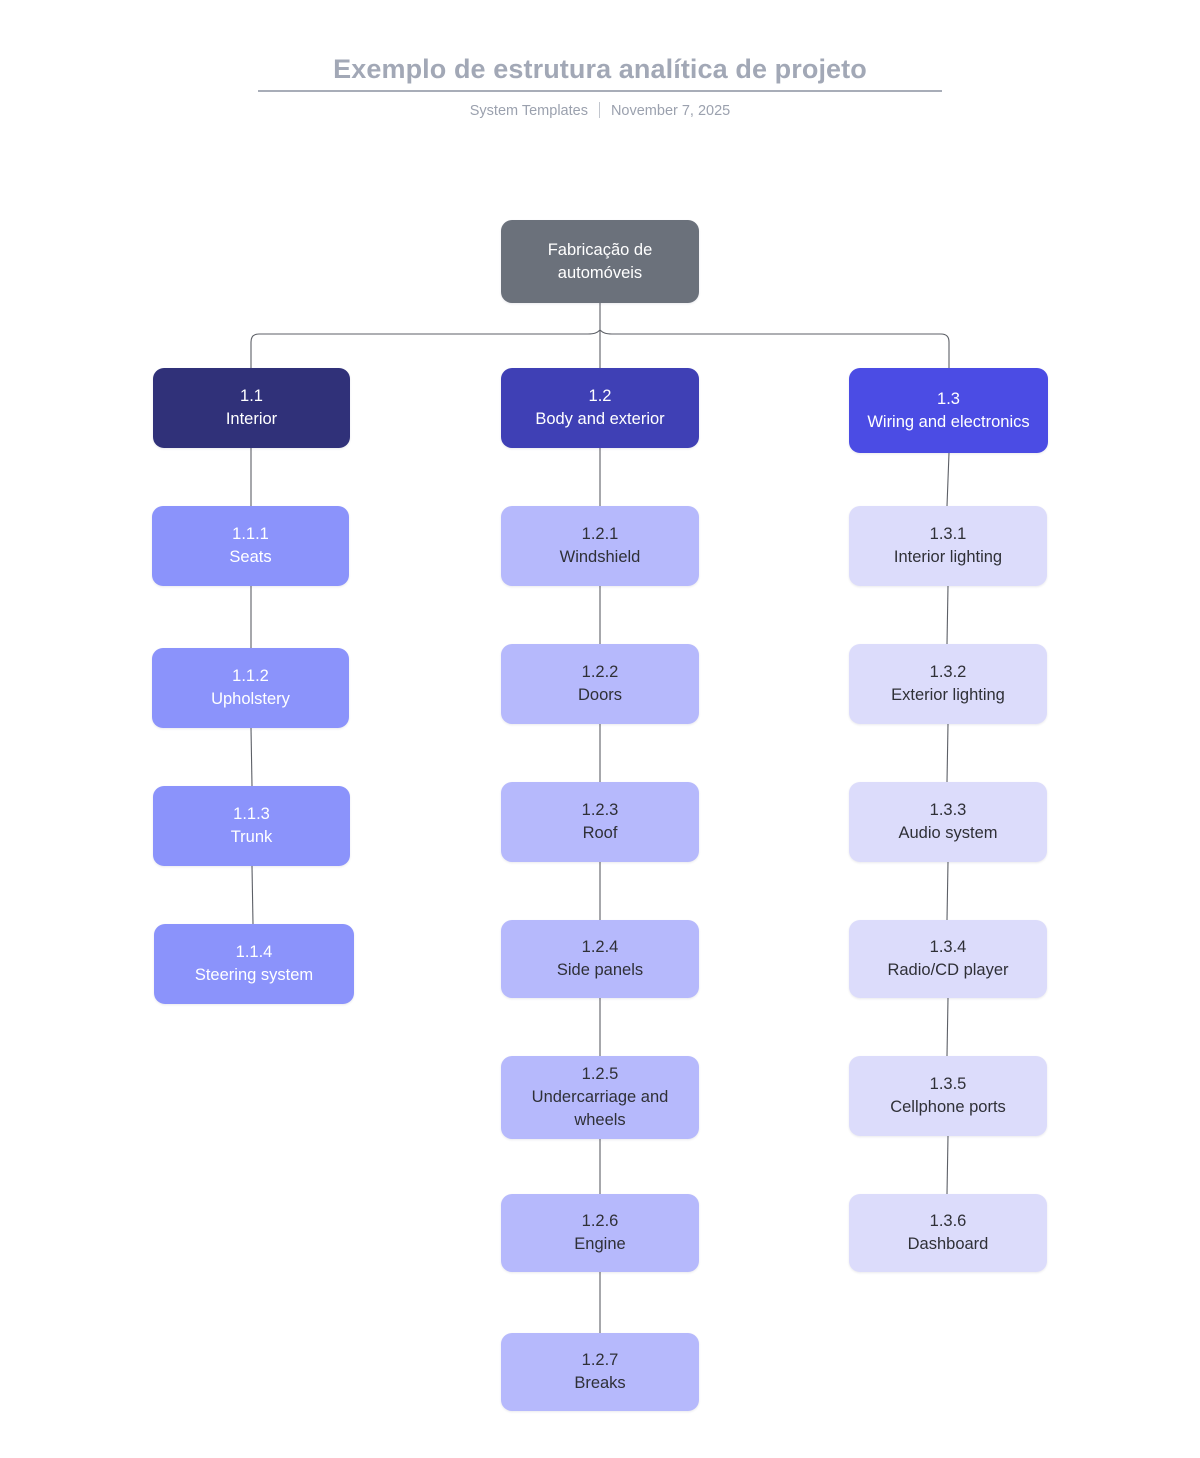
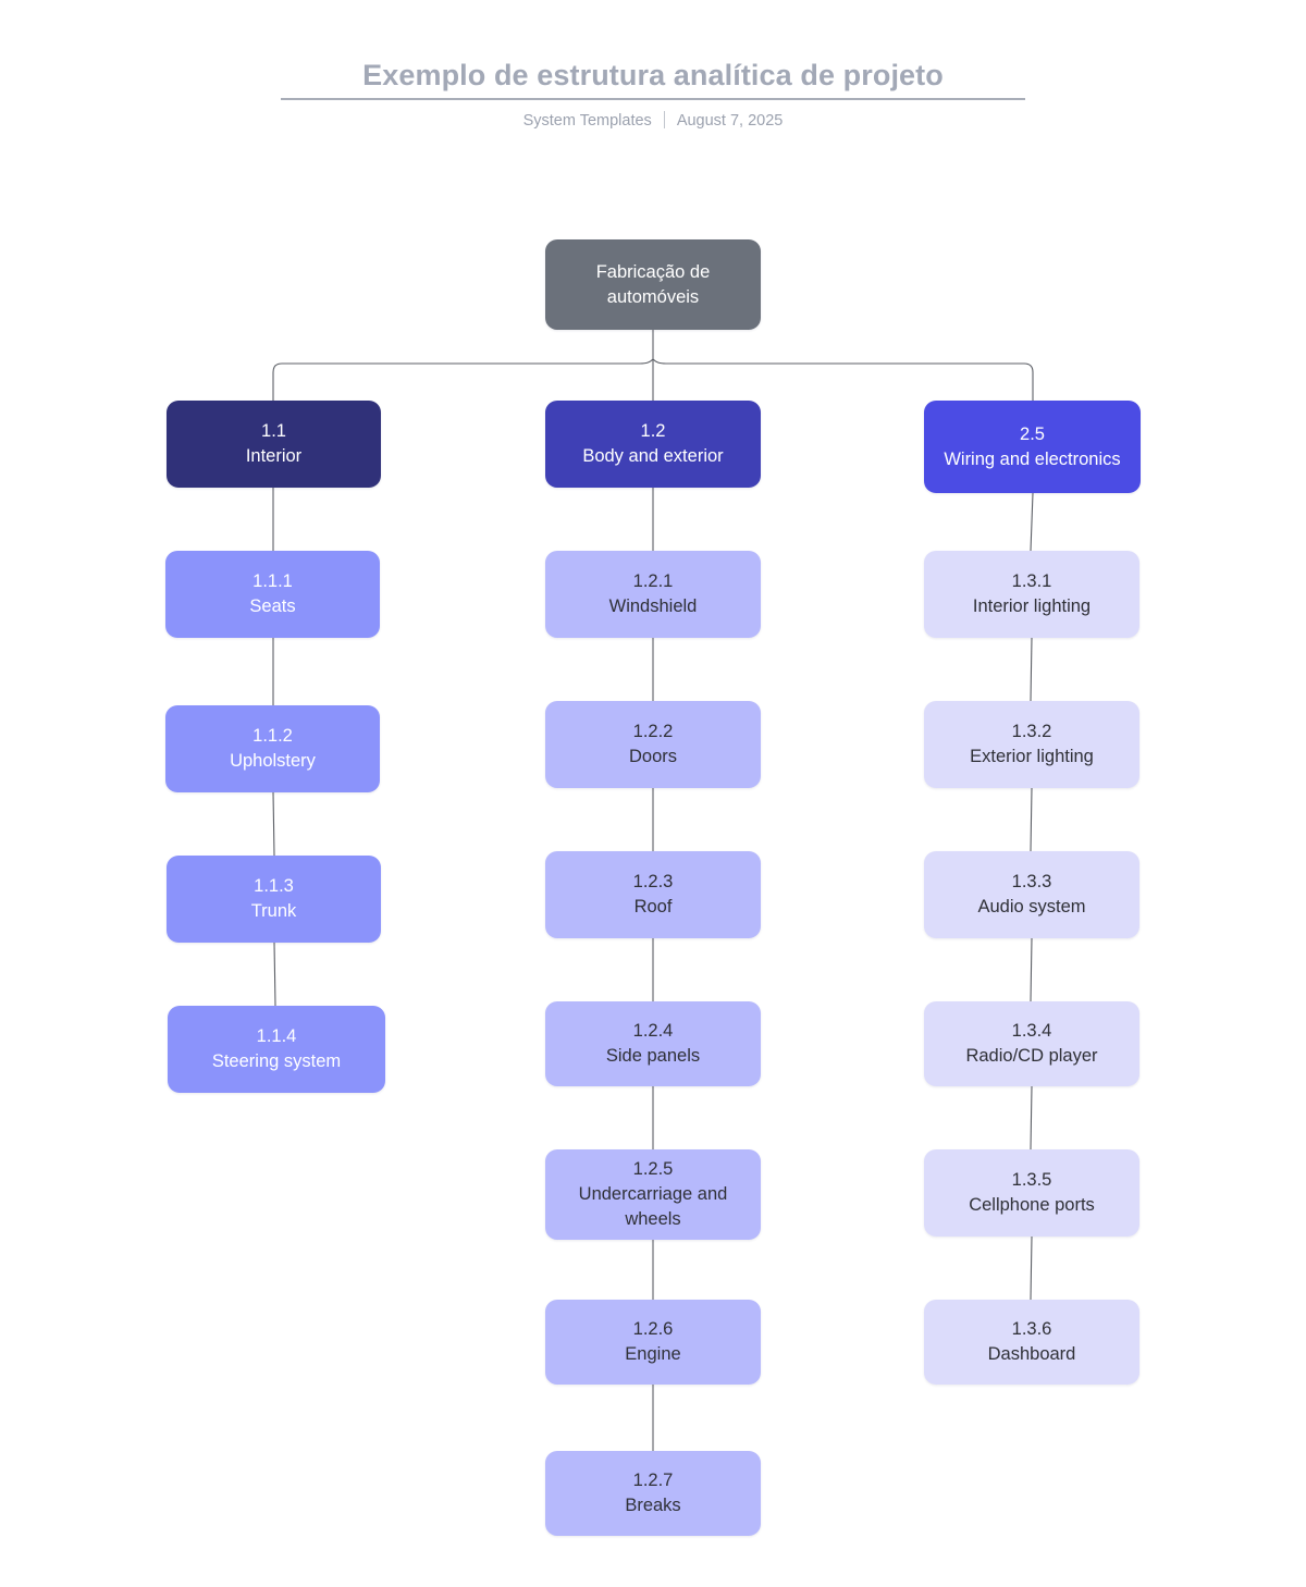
  Exemplo de estrutura analítica de projeto
- System Templates November 7, 2025
+ System Templates August 7, 2025
  Fabricação de automóveis
  1.1
  Interior
  1.2
  Body and exterior
- 1.3
+ 2.5
  Wiring and electronics
  1.1.1
  Seats
  1.1.2
  Upholstery
  1.1.3
  Trunk
  1.1.4
  Steering system
  1.2.1
  Windshield
  1.2.2
  Doors
  1.2.3
  Roof
  1.2.4
  Side panels
  1.2.5
  Undercarriage and wheels
  1.2.6
  Engine
  1.2.7
  Breaks
  1.3.1
  Interior lighting
  1.3.2
  Exterior lighting
  1.3.3
  Audio system
  1.3.4
  Radio/CD player
  1.3.5
  Cellphone ports
  1.3.6
  Dashboard
